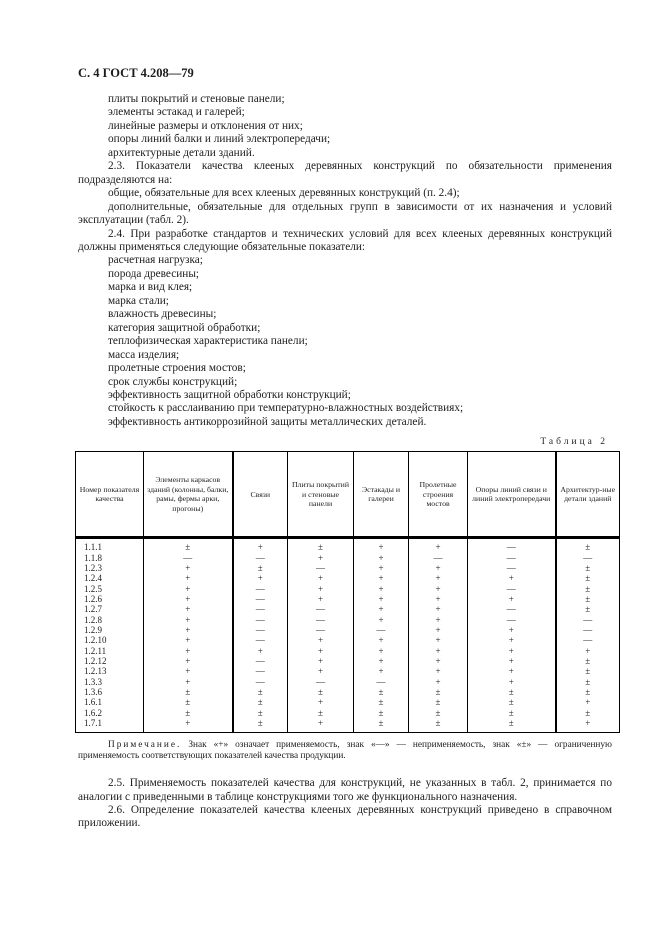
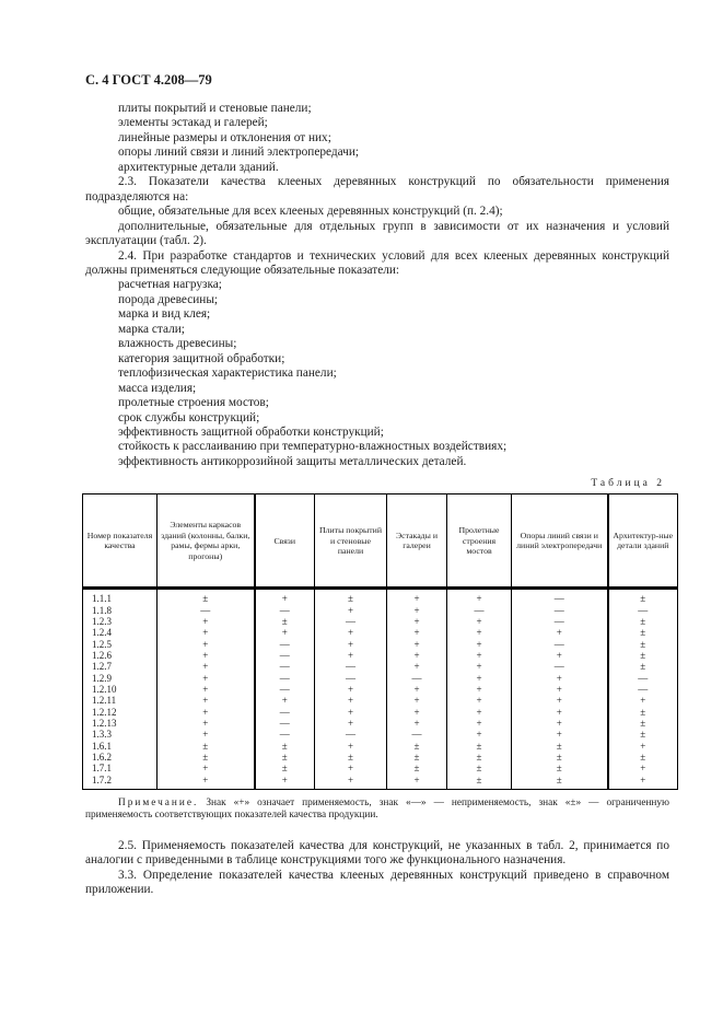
  С. 4 ГОСТ 4.208—79
  плиты покрытий и стеновые панели;
  элементы эстакад и галерей;
  линейные размеры и отклонения от них;
- опоры линий балки и линий электропередачи;
+ опоры линий связи и линий электропередачи;
  архитектурные детали зданий.
  2.3. Показатели качества клееных деревянных конструкций по обязательности применения подразделяются на:
  общие, обязательные для всех клееных деревянных конструкций (п. 2.4);
  дополнительные, обязательные для отдельных групп в зависимости от их назначения и условий эксплуатации (табл. 2).
  2.4. При разработке стандартов и технических условий для всех клееных деревянных конструкций должны применяться следующие обязательные показатели:
  расчетная нагрузка;
  порода древесины;
  марка и вид клея;
  марка стали;
  влажность древесины;
  категория защитной обработки;
  теплофизическая характеристика панели;
  масса изделия;
  пролетные строения мостов;
  срок службы конструкций;
  эффективность защитной обработки конструкций;
  стойкость к расслаиванию при температурно-влажностных воздействиях;
  эффективность антикоррозийной защиты металлических деталей.
  Таблица 2
  Номер показателя качества	Элементы каркасов зданий (колонны, балки, рамы, фермы арки, прогоны)	Связи	Плиты покрытий и стеновые панели	Эстакады и галереи	Пролетные строения мостов	Опоры линий связи и линий электропередачи	Архитектур-ные детали зданий
  1.1.1	±	+	±	+	+	—	±
  1.1.8	—	—	+	+	—	—	—
  1.2.3	+	±	—	+	+	—	±
  1.2.4	+	+	+	+	+	+	±
  1.2.5	+	—	+	+	+	—	±
  1.2.6	+	—	+	+	+	+	±
  1.2.7	+	—	—	+	+	—	±
- 1.2.8	+	—	—	+	+	—	—
  1.2.9	+	—	—	—	+	+	—
  1.2.10	+	—	+	+	+	+	—
  1.2.11	+	+	+	+	+	+	+
  1.2.12	+	—	+	+	+	+	±
  1.2.13	+	—	+	+	+	+	±
  1.3.3	+	—	—	—	+	+	±
- 1.3.6	±	±	±	±	±	±	±
  1.6.1	±	±	+	±	±	±	+
  1.6.2	±	±	±	±	±	±	±
  1.7.1	+	±	+	±	±	±	+
+ 1.7.2	+	+	+	+	±	±	+
  Примечание. Знак «+» означает применяемость, знак «—» — неприменяемость, знак «±» — ограниченную применяемость соответствующих показателей качества продукции.
  2.5. Применяемость показателей качества для конструкций, не указанных в табл. 2, принимается по аналогии с приведенными в таблице конструкциями того же функционального назначения.
- 2.6. Определение показателей качества клееных деревянных конструкций приведено в справочном приложении.
+ 3.3. Определение показателей качества клееных деревянных конструкций приведено в справочном приложении.
